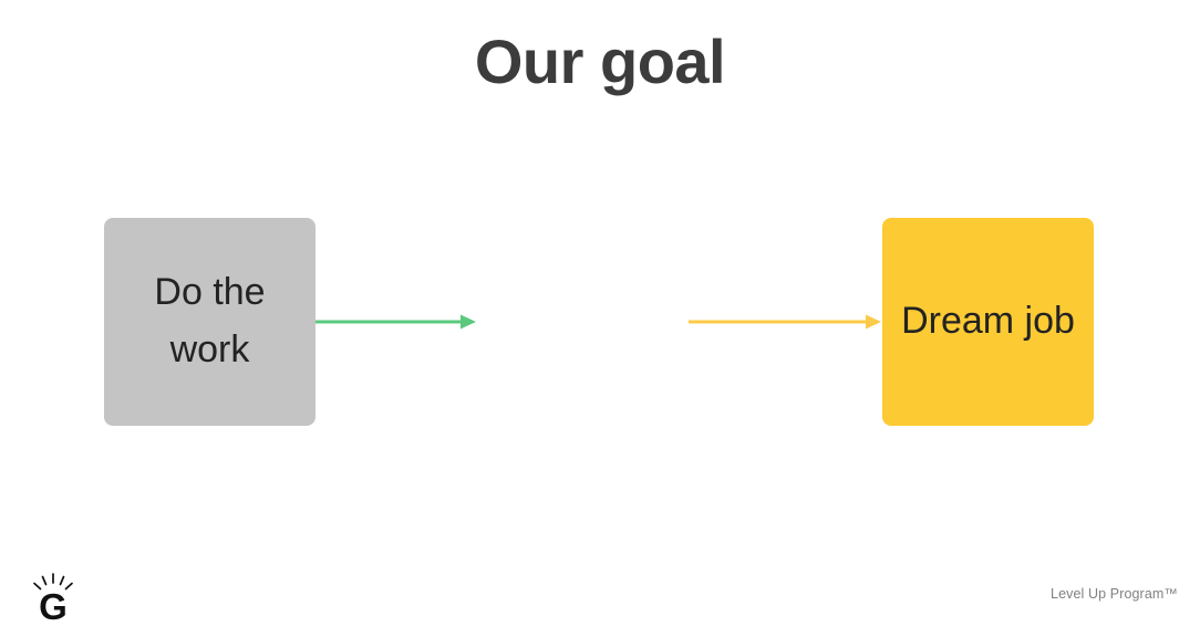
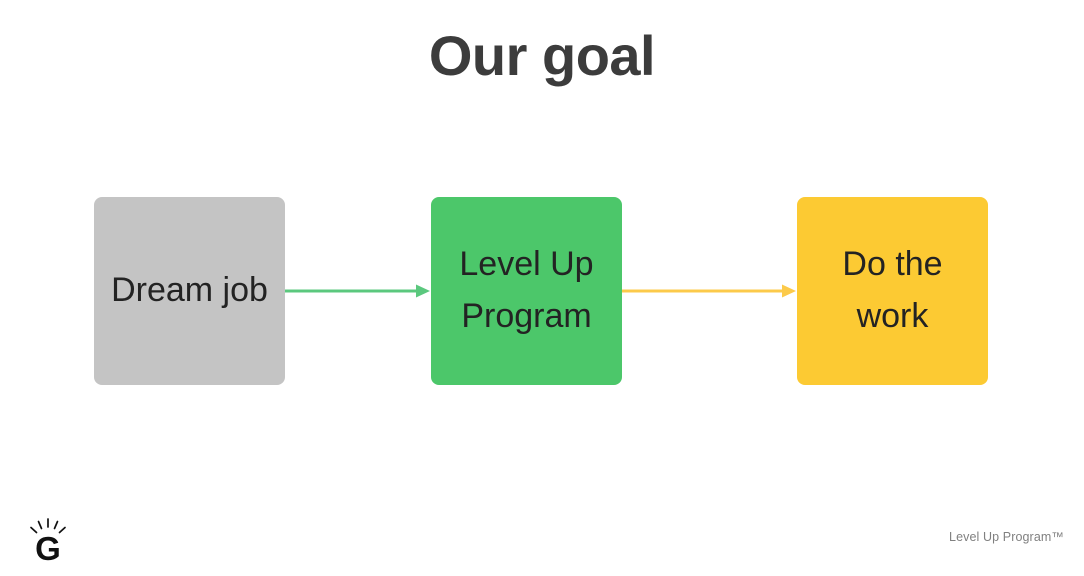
  Our goal
- Do the work
+ Dream job
+ Level Up Program
- Dream job
+ Do the work
  G
  Level Up Program™
